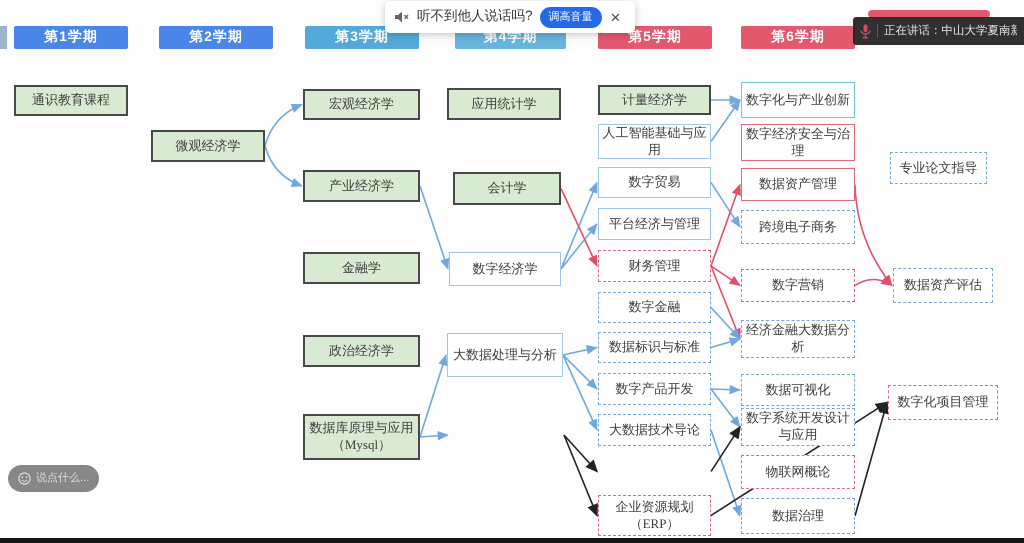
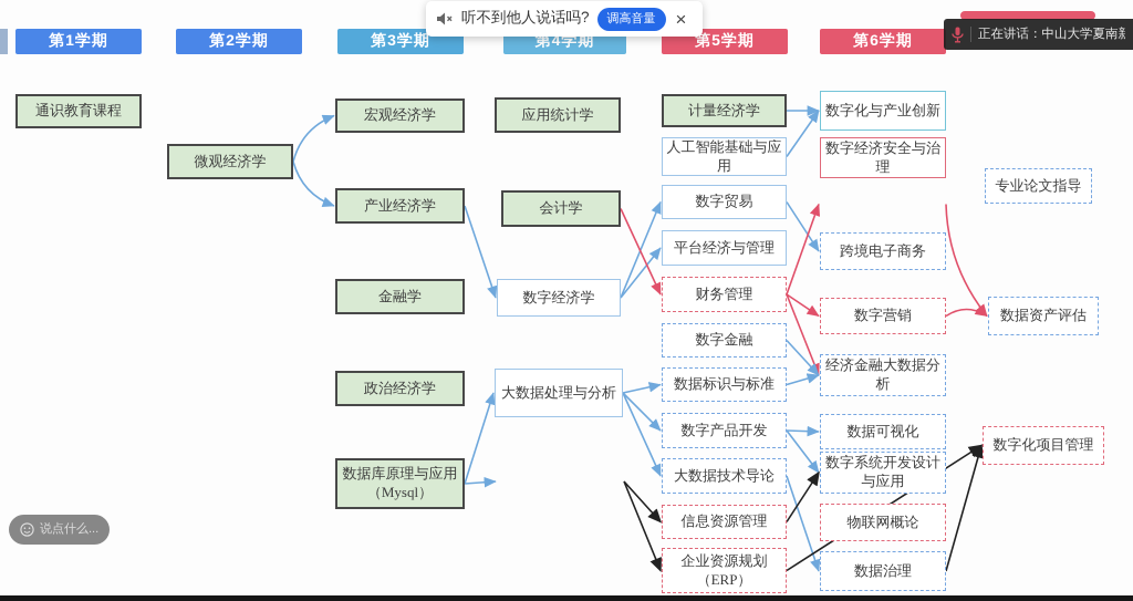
  第1学期
  第2学期
  第3学期
  第4学期
  第5学期
  第6学期
  通识教育课程
  微观经济学
  宏观经济学
  产业经济学
  金融学
  政治经济学
  数据库原理与应用（Mysql）
  应用统计学
  会计学
  数字经济学
  大数据处理与分析
  计量经济学
  人工智能基础与应用
  数字贸易
  平台经济与管理
  财务管理
  数字金融
  数据标识与标准
  数字产品开发
  大数据技术导论
+ 信息资源管理
  企业资源规划（ERP）
  数字化与产业创新
  数字经济安全与治理
- 数据资产管理
  跨境电子商务
  数字营销
  经济金融大数据分析
  数据可视化
  数字系统开发设计与应用
  物联网概论
  数据治理
  专业论文指导
  数据资产评估
  数字化项目管理
  听不到他人说话吗?
  调高音量
  ×
  正在讲话：中山大学夏南新
  说点什么...
